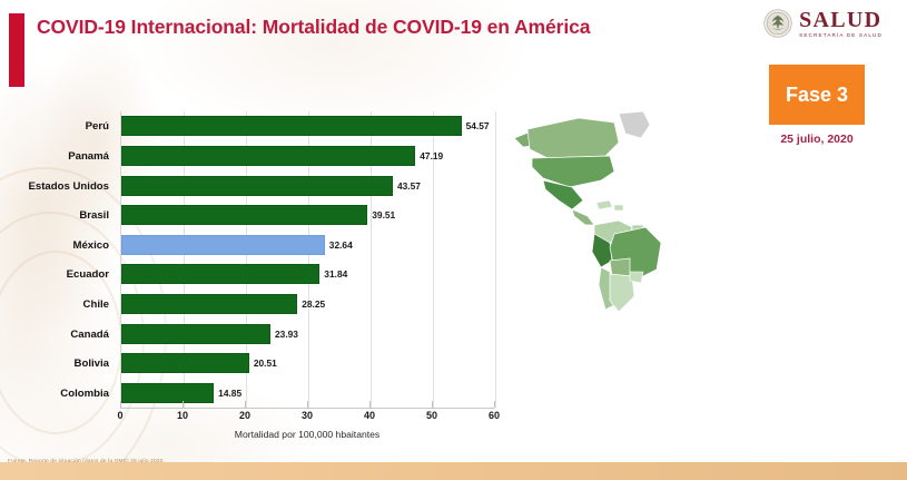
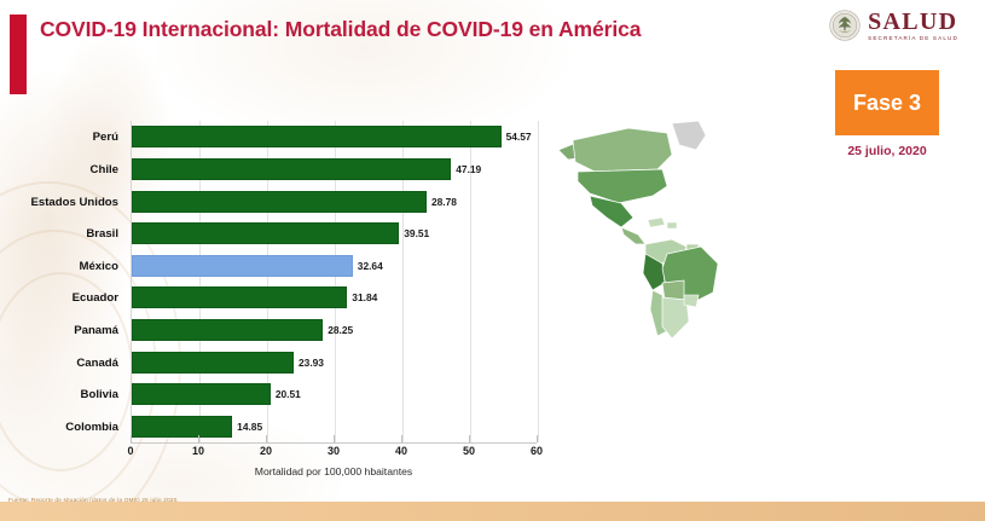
  COVID-19 Internacional: Mortalidad de COVID-19 en América
  SALUD
  Fase 3
  25 julio, 2020
  54.57
  47.19
- 43.57
+ 28.78
  39.51
  32.64
  31.84
  28.25
  23.93
  20.51
  14.85
  Perú
- Panamá
+ Chile
  Estados Unidos
  Brasil
  México
  Ecuador
- Chile
+ Panamá
  Canadá
  Bolivia
  Colombia
  0
  10
  20
  30
  40
  50
  60
  Mortalidad por 100,000 hbaitantes
